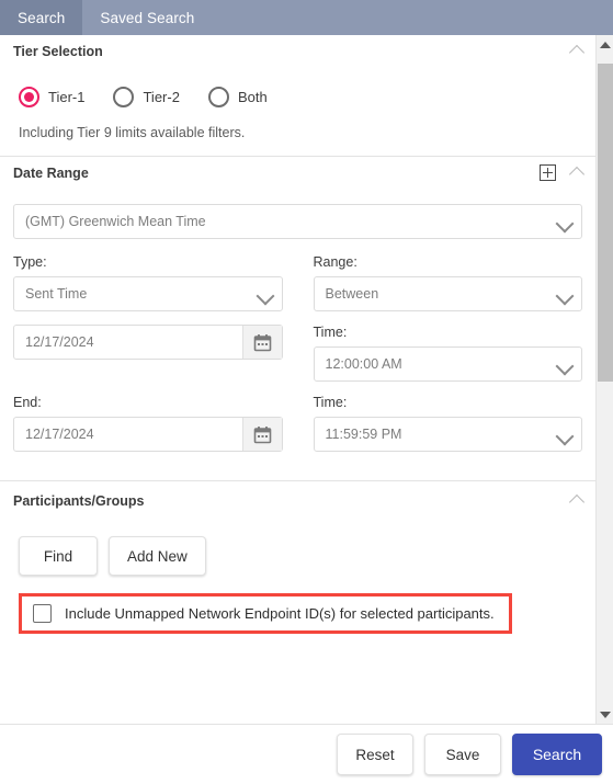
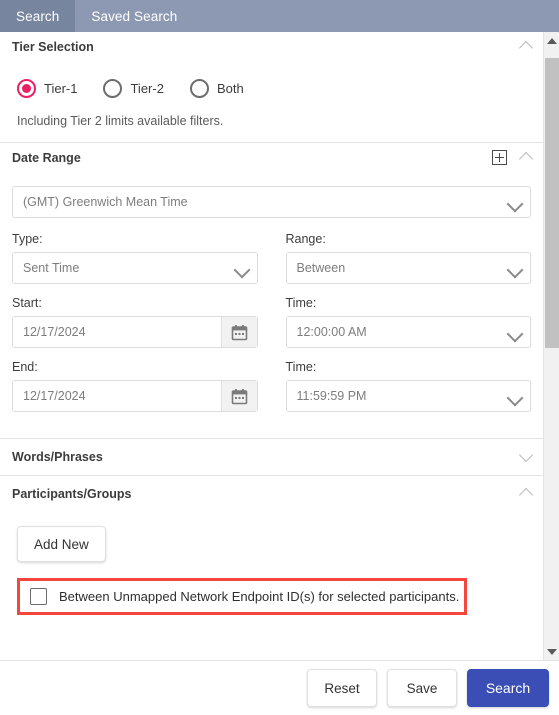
  Search
  Saved Search
  Tier Selection
  Tier-1
  Tier-2
  Both
- Including Tier 9 limits available filters.
+ Including Tier 2 limits available filters.
  Date Range
  (GMT) Greenwich Mean Time
  Type:
  Sent Time
  Range:
  Between
+ Start:
  12/17/2024
  Time:
  12:00:00 AM
  End:
  12/17/2024
  Time:
  11:59:59 PM
+ Words/Phrases
  Participants/Groups
- Find
  Add New
- Include Unmapped Network Endpoint ID(s) for selected participants.
+ Between Unmapped Network Endpoint ID(s) for selected participants.
  Reset
  Save
  Search
